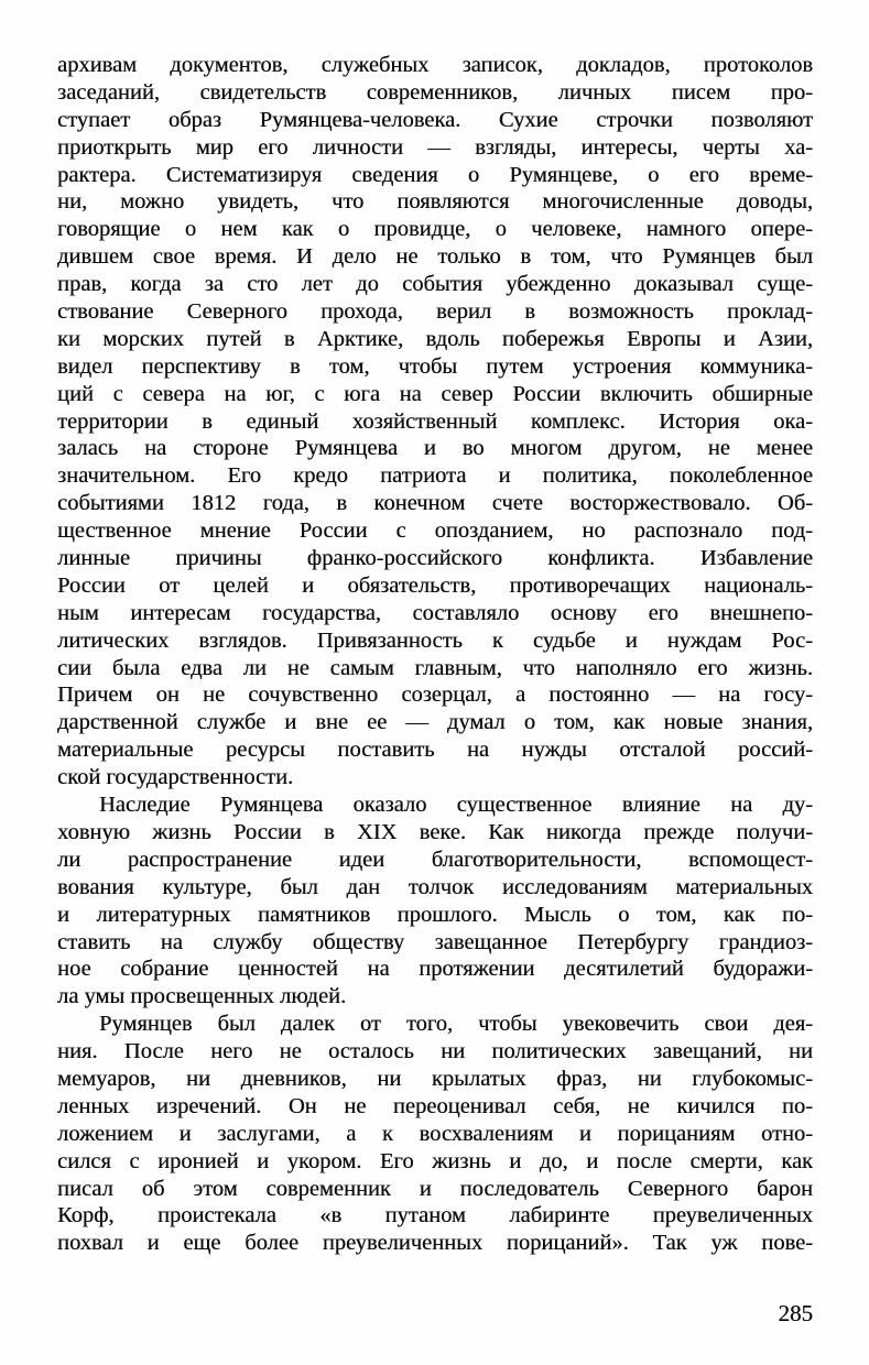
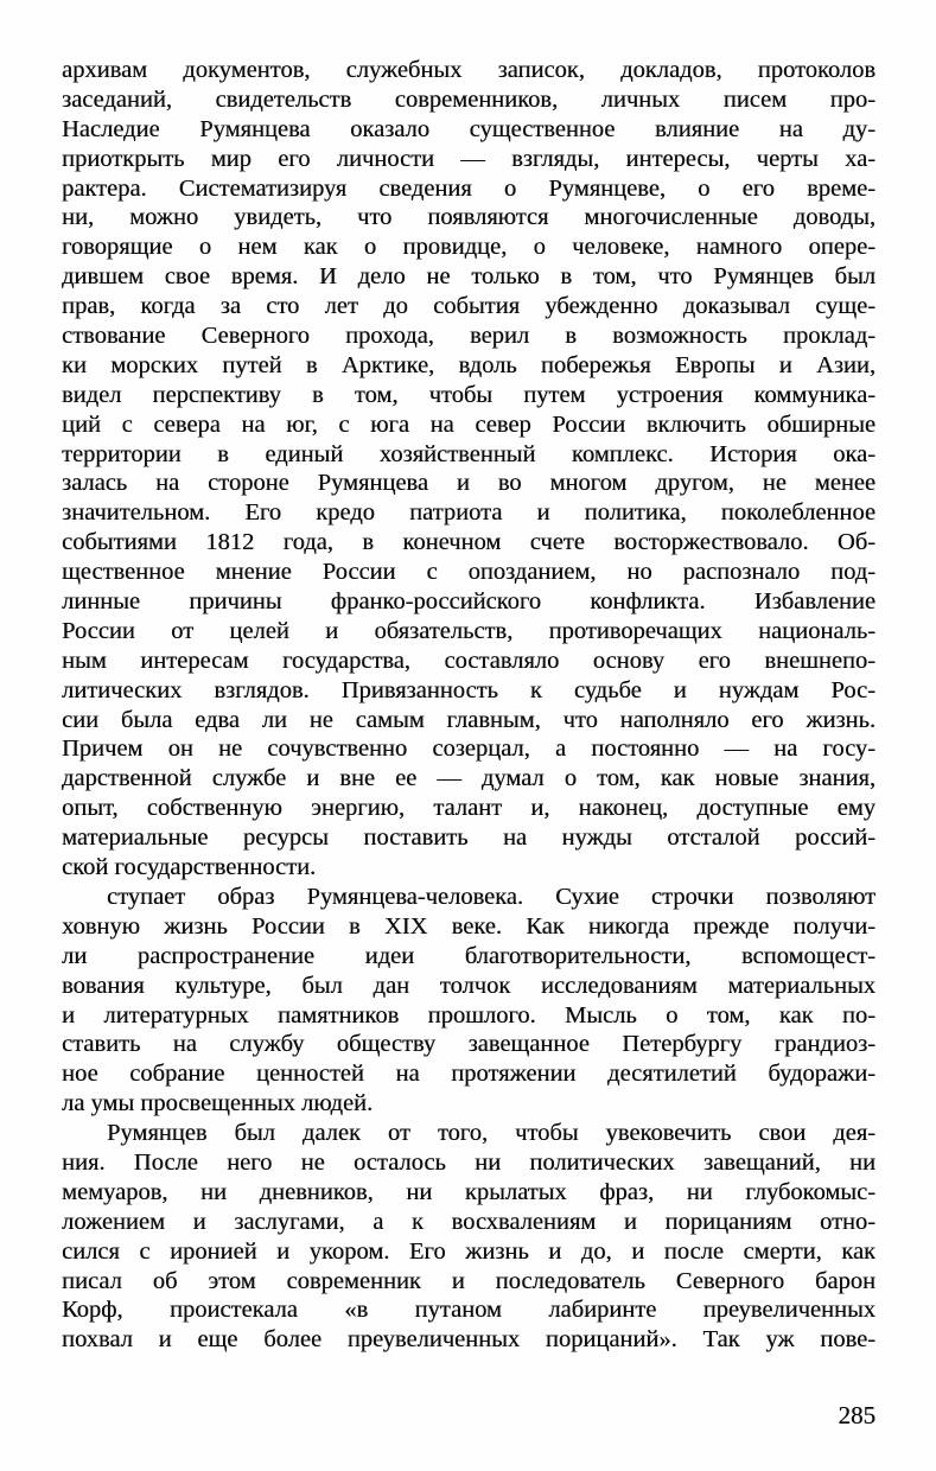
  архивам документов, служебных записок, докладов, протоколов
  заседаний, свидетельств современников, личных писем про-
- ступает образ Румянцева-человека. Сухие строчки позволяют
+ Наследие Румянцева оказало существенное влияние на ду-
  приоткрыть мир его личности — взгляды, интересы, черты ха-
  рактера. Систематизируя сведения о Румянцеве, о его време-
  ни, можно увидеть, что появляются многочисленные доводы,
  говорящие о нем как о провидце, о человеке, намного опере-
  дившем свое время. И дело не только в том, что Румянцев был
  прав, когда за сто лет до события убежденно доказывал суще-
  ствование Северного прохода, верил в возможность проклад-
  ки морских путей в Арктике, вдоль побережья Европы и Азии,
  видел перспективу в том, чтобы путем устроения коммуника-
  ций с севера на юг, с юга на север России включить обширные
  территории в единый хозяйственный комплекс. История ока-
  залась на стороне Румянцева и во многом другом, не менее
  значительном. Его кредо патриота и политика, поколебленное
  событиями 1812 года, в конечном счете восторжествовало. Об-
  щественное мнение России с опозданием, но распознало под-
  линные причины франко-российского конфликта. Избавление
  России от целей и обязательств, противоречащих националь-
  ным интересам государства, составляло основу его внешнепо-
  литических взглядов. Привязанность к судьбе и нуждам Рос-
  сии была едва ли не самым главным, что наполняло его жизнь.
  Причем он не сочувственно созерцал, а постоянно — на госу-
  дарственной службе и вне ее — думал о том, как новые знания,
+ опыт, собственную энергию, талант и, наконец, доступные ему
  материальные ресурсы поставить на нужды отсталой россий-
  ской государственности.
- Наследие Румянцева оказало существенное влияние на ду-
+ ступает образ Румянцева-человека. Сухие строчки позволяют
  ховную жизнь России в XIX веке. Как никогда прежде получи-
  ли распространение идеи благотворительности, вспомощест-
  вования культуре, был дан толчок исследованиям материальных
  и литературных памятников прошлого. Мысль о том, как по-
  ставить на службу обществу завещанное Петербургу грандиоз-
  ное собрание ценностей на протяжении десятилетий будоражи-
  ла умы просвещенных людей.
  Румянцев был далек от того, чтобы увековечить свои дея-
  ния. После него не осталось ни политических завещаний, ни
  мемуаров, ни дневников, ни крылатых фраз, ни глубокомыс-
- ленных изречений. Он не переоценивал себя, не кичился по-
  ложением и заслугами, а к восхвалениям и порицаниям отно-
  сился с иронией и укором. Его жизнь и до, и после смерти, как
  писал об этом современник и последователь Северного барон
  Корф, проистекала «в путаном лабиринте преувеличенных
  похвал и еще более преувеличенных порицаний». Так уж пове-
  285
